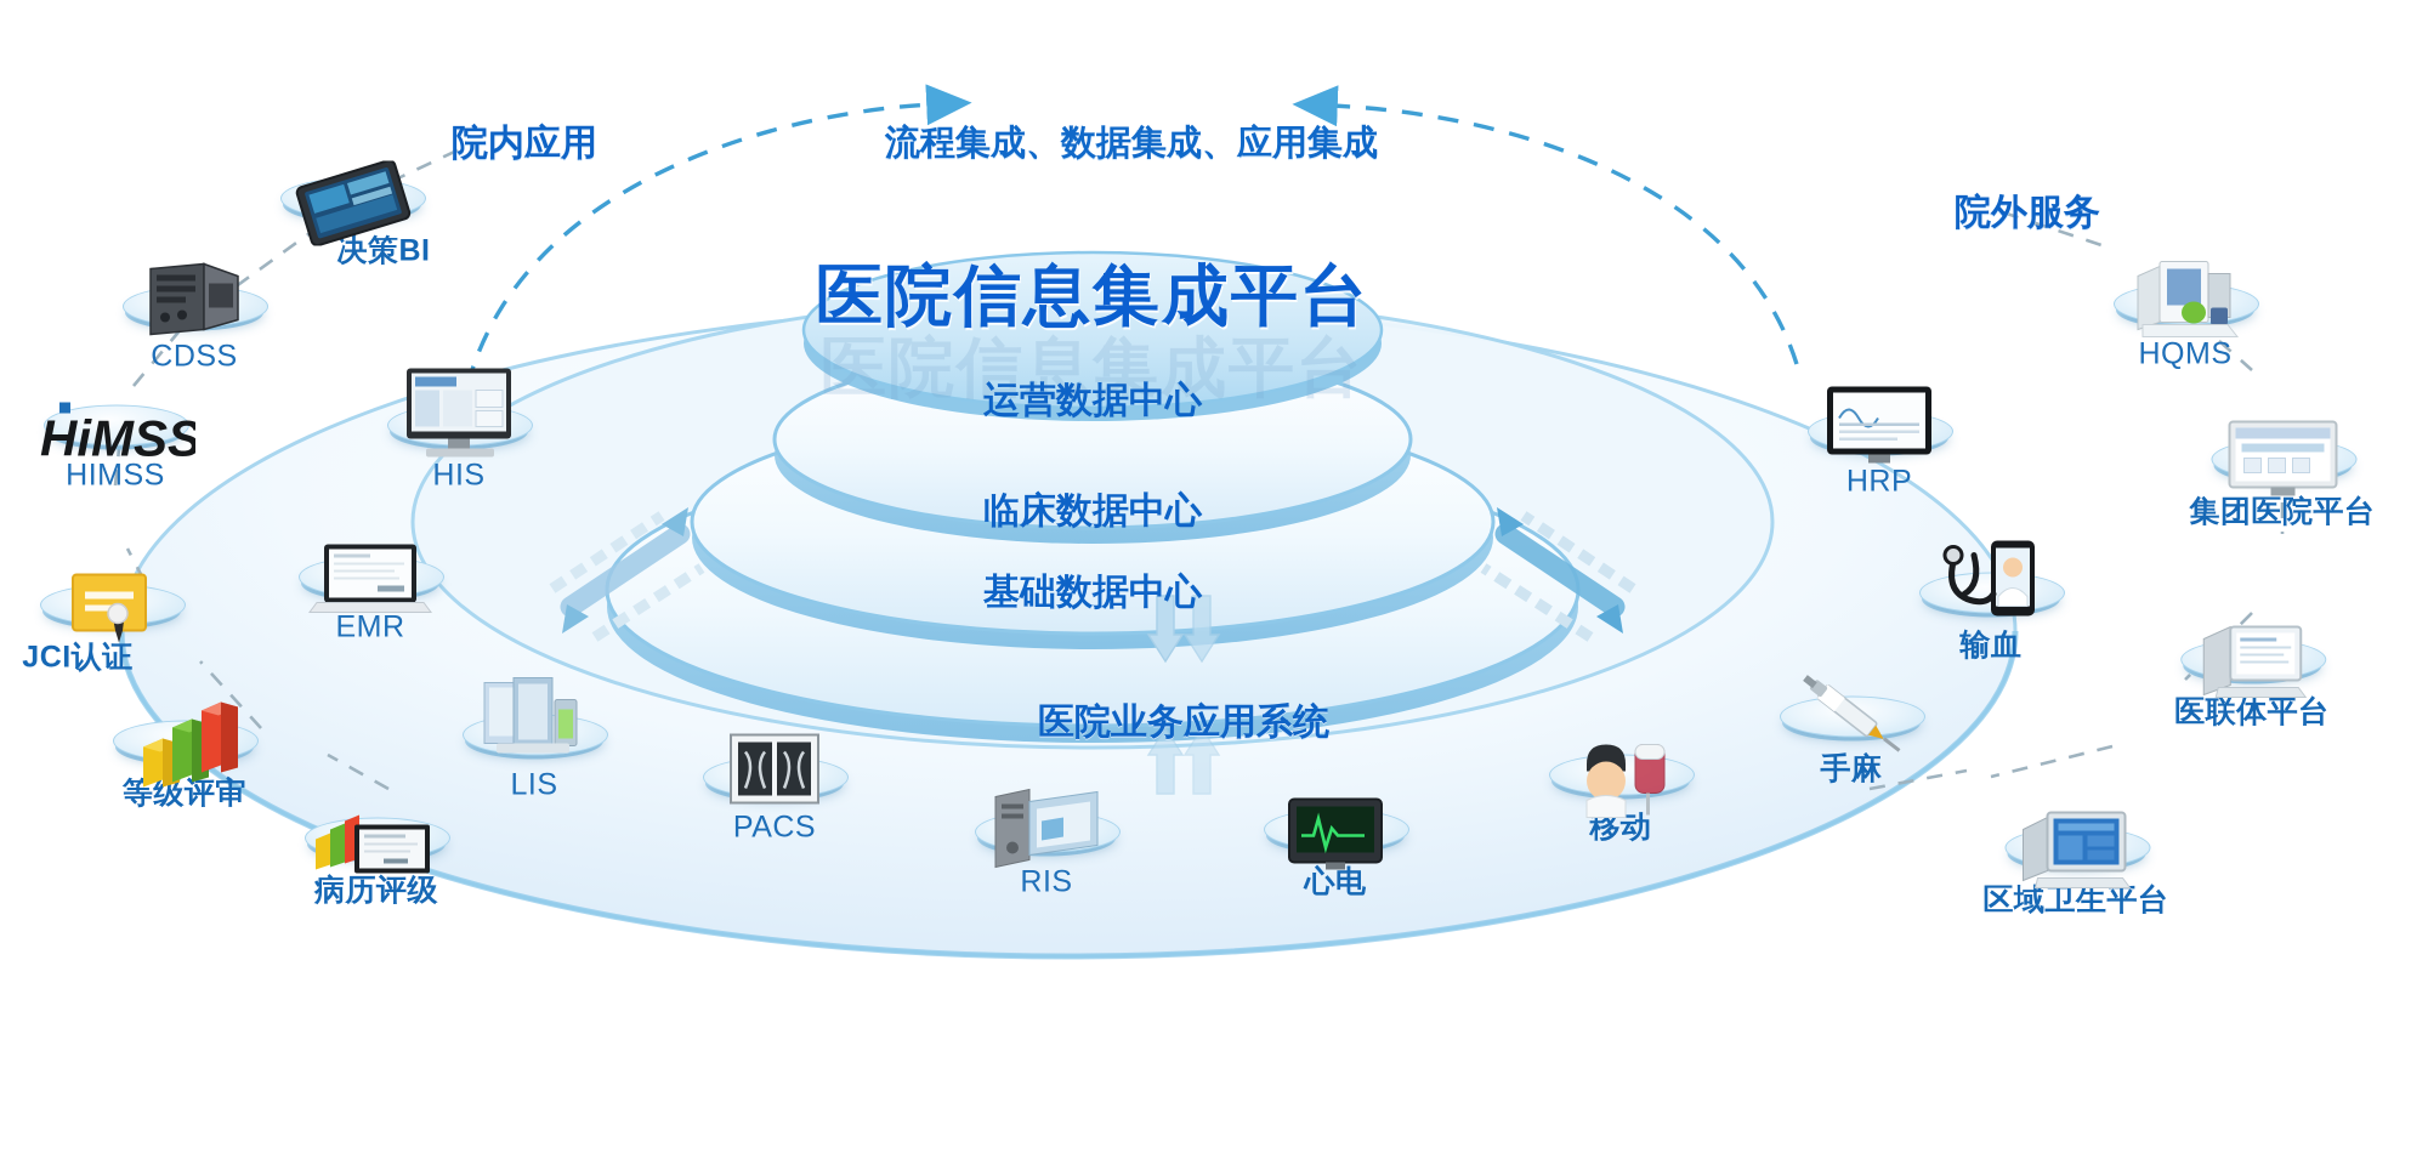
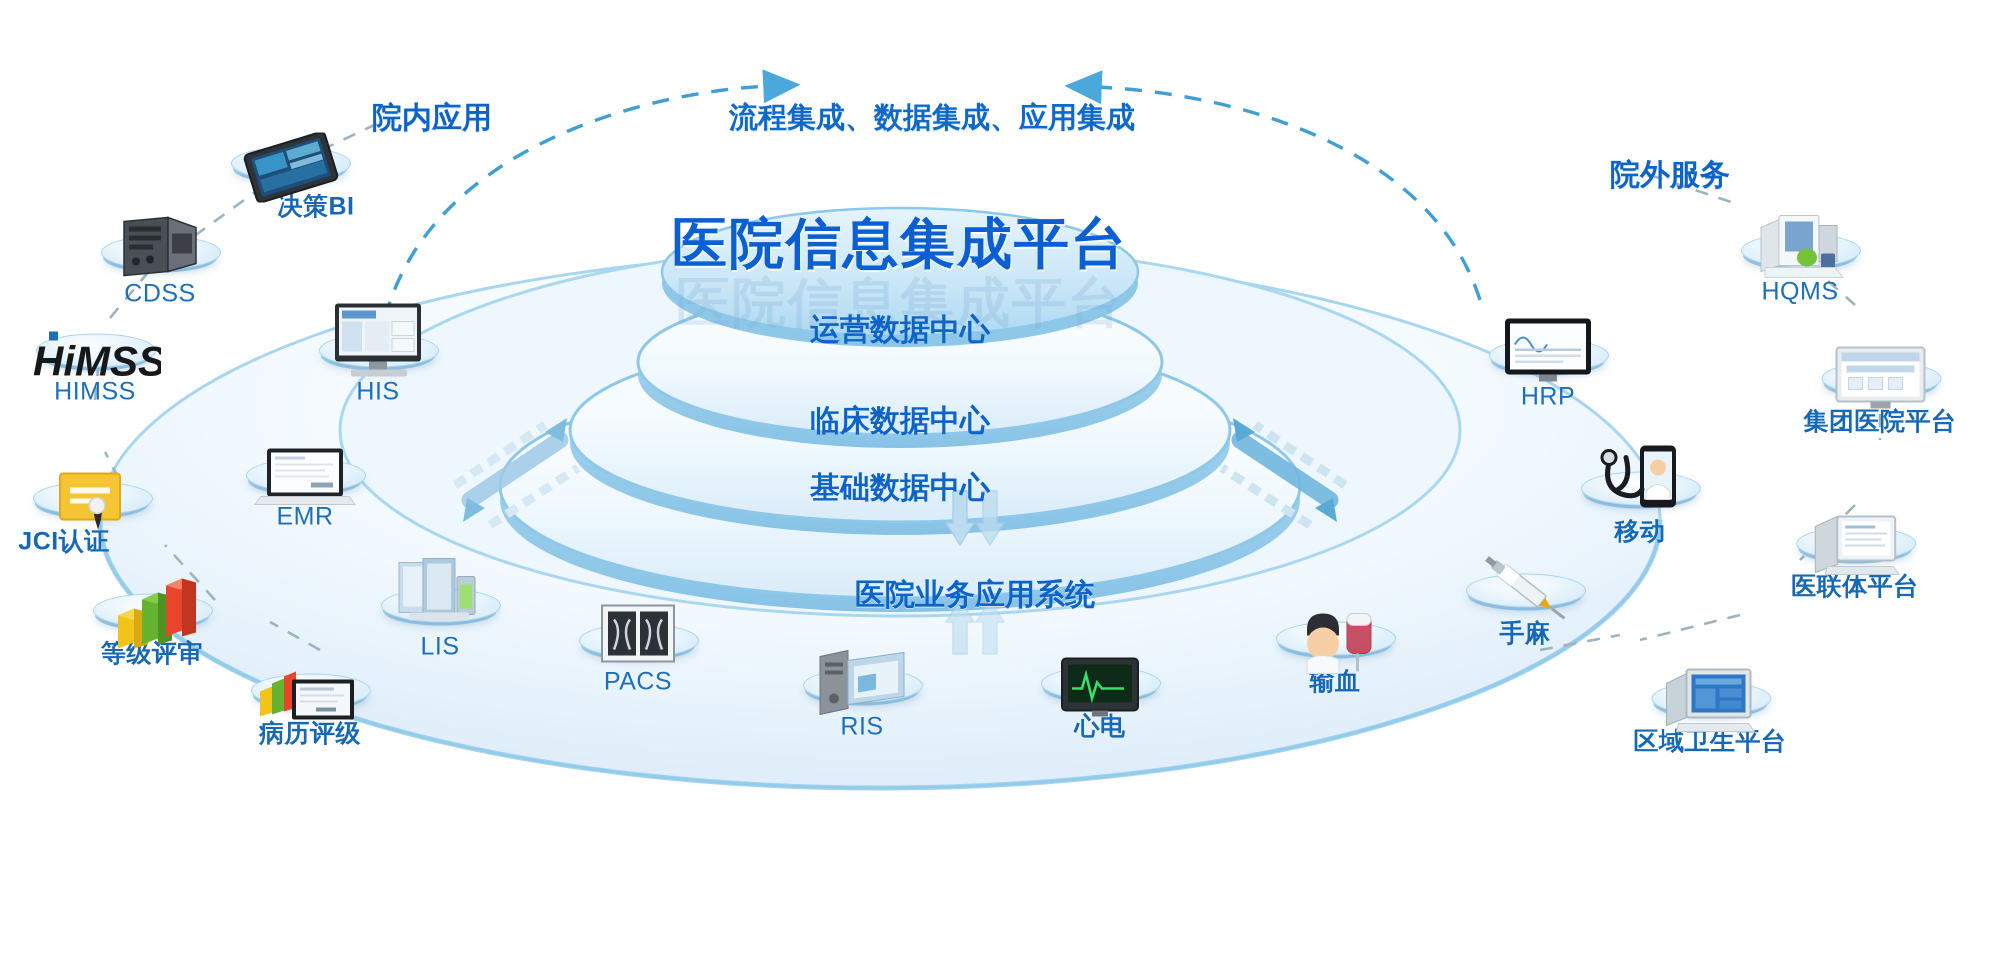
  医院信息集成平台
  医院信息集成平台
  运营数据中心
  临床数据中心
  基础数据中心
  医院业务应用系统
  院内应用
  流程集成、数据集成、应用集成
  院外服务
  决策BI
  CDSS
  HiMSS
  HIMSS
  JCI认证
  等级评审
  病历评级
  HIS
  EMR
  LIS
  PACS
  RIS
  心电
- 移动
+ 输血
  手麻
- 输血
+ 移动
  HRP
  HQMS
  集团医院平台
  医联体平台
  区域卫生平台
